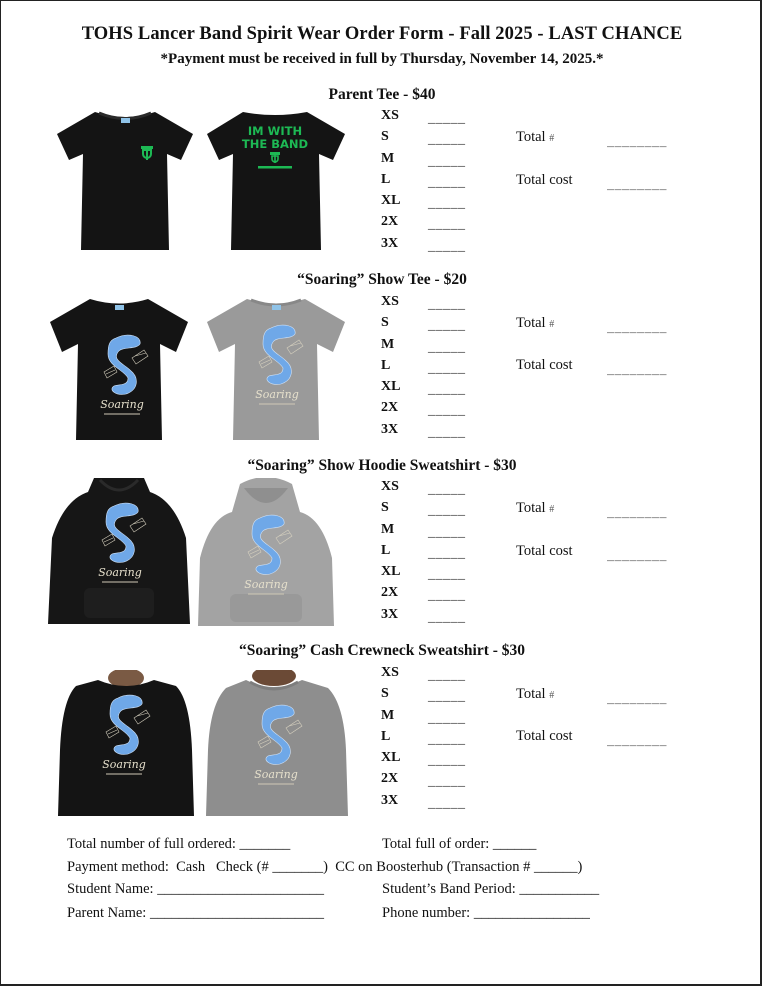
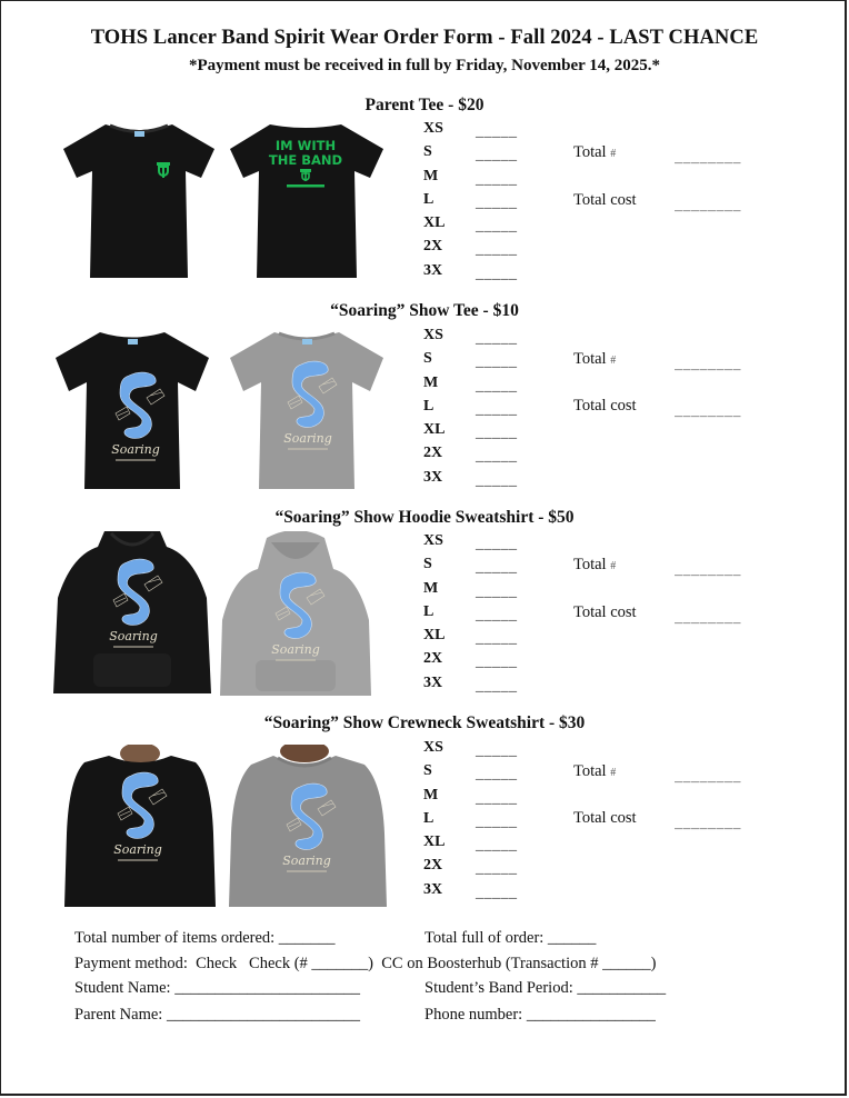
- TOHS Lancer Band Spirit Wear Order Form - Fall 2025 - LAST CHANCE
+ TOHS Lancer Band Spirit Wear Order Form - Fall 2024 - LAST CHANCE
- *Payment must be received in full by Thursday, November 14, 2025.*
+ *Payment must be received in full by Friday, November 14, 2025.*
- Parent Tee - $40
+ Parent Tee - $20
  IM WITH
  THE BAND
  XS
  _____
  S
  _____
  M
  _____
  L
  _____
  XL
  _____
  2X
  _____
  3X
  _____
  Total #
  ________
  Total cost
  ________
- “Soaring” Show Tee - $20
+ “Soaring” Show Tee - $10
  XS
  _____
  S
  _____
  M
  _____
  L
  _____
  XL
  _____
  2X
  _____
  3X
  _____
  Total #
  ________
  Total cost
  ________
- “Soaring” Show Hoodie Sweatshirt - $30
+ “Soaring” Show Hoodie Sweatshirt - $50
  XS
  _____
  S
  _____
  M
  _____
  L
  _____
  XL
  _____
  2X
  _____
  3X
  _____
  Total #
  ________
  Total cost
  ________
- “Soaring” Cash Crewneck Sweatshirt - $30
+ “Soaring” Show Crewneck Sweatshirt - $30
  XS
  _____
  S
  _____
  M
  _____
  L
  _____
  XL
  _____
  2X
  _____
  3X
  _____
  Total #
  ________
  Total cost
  ________
- Total number of full ordered: _______
+ Total number of items ordered: _______
  Total full of order: ______
- Payment method: Cash Check (# _______) CC on Boosterhub (Transaction # ______)
+ Payment method: Check Check (# _______) CC on Boosterhub (Transaction # ______)
  Student Name: _______________________
  Student’s Band Period: ___________
  Parent Name: ________________________
  Phone number: ________________
